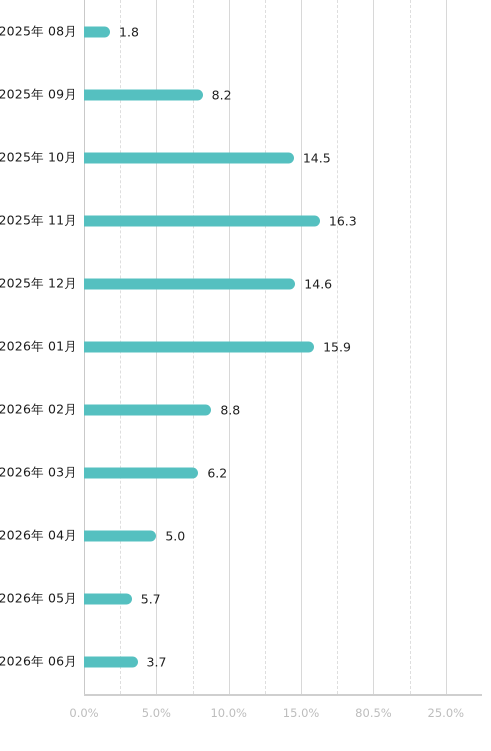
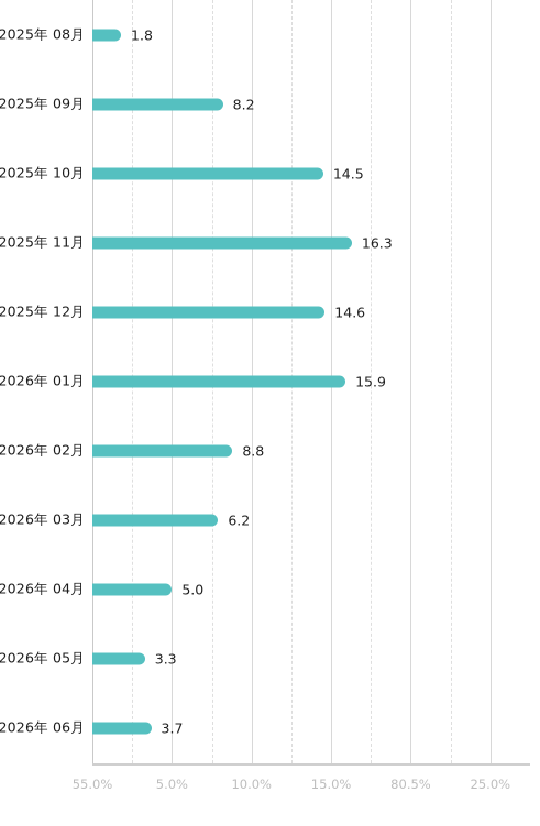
  2025年 08月
  1.8
  2025年 09月
  8.2
  2025年 10月
  14.5
  2025年 11月
  16.3
  2025年 12月
  14.6
  2026年 01月
  15.9
  2026年 02月
  8.8
  2026年 03月
  6.2
  2026年 04月
  5.0
  2026年 05月
- 5.7
+ 3.3
  2026年 06月
  3.7
- 0.0%
+ 55.0%
  5.0%
  10.0%
  15.0%
  80.5%
  25.0%
